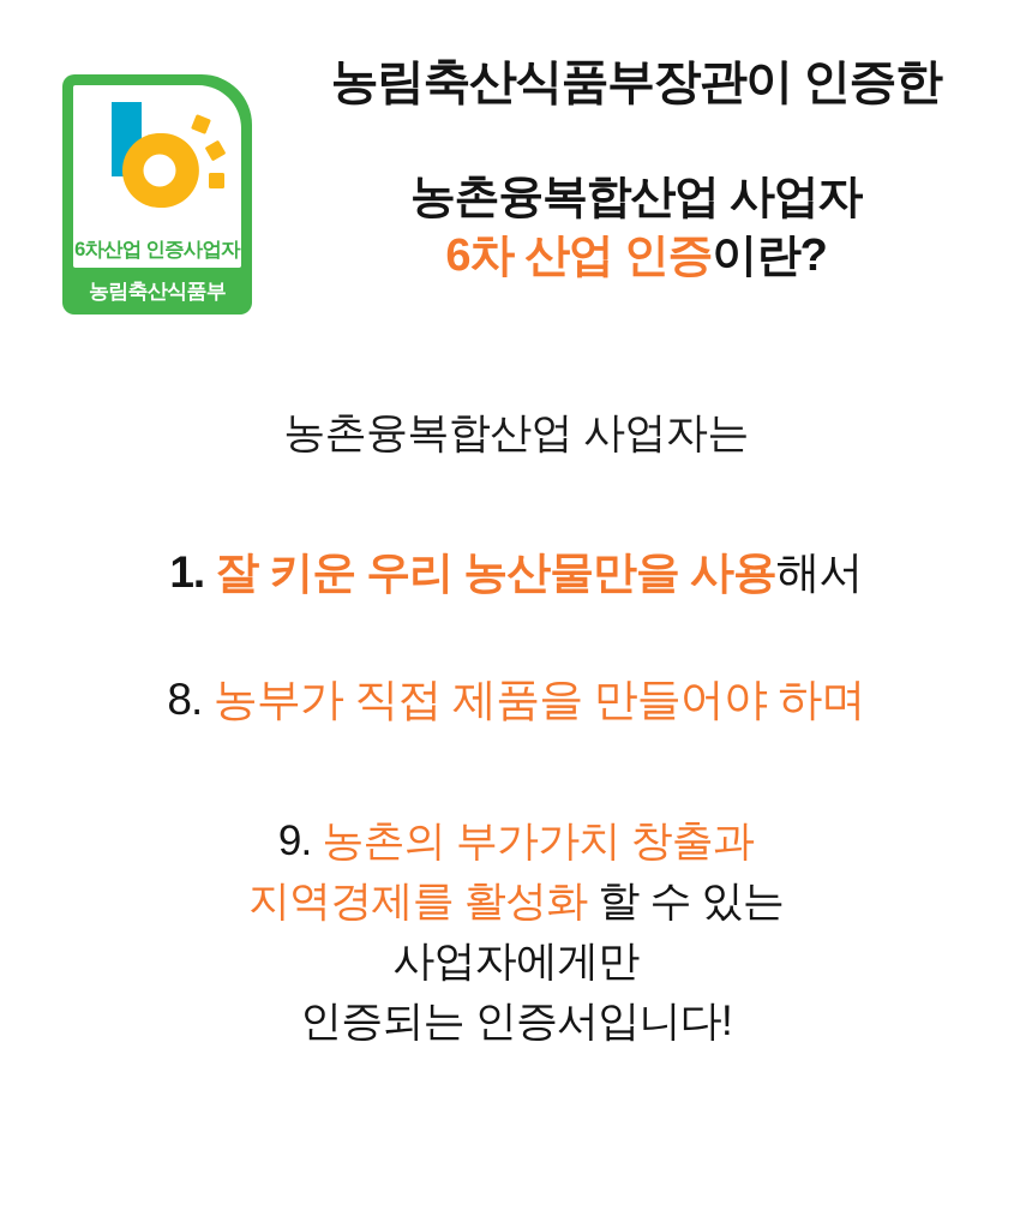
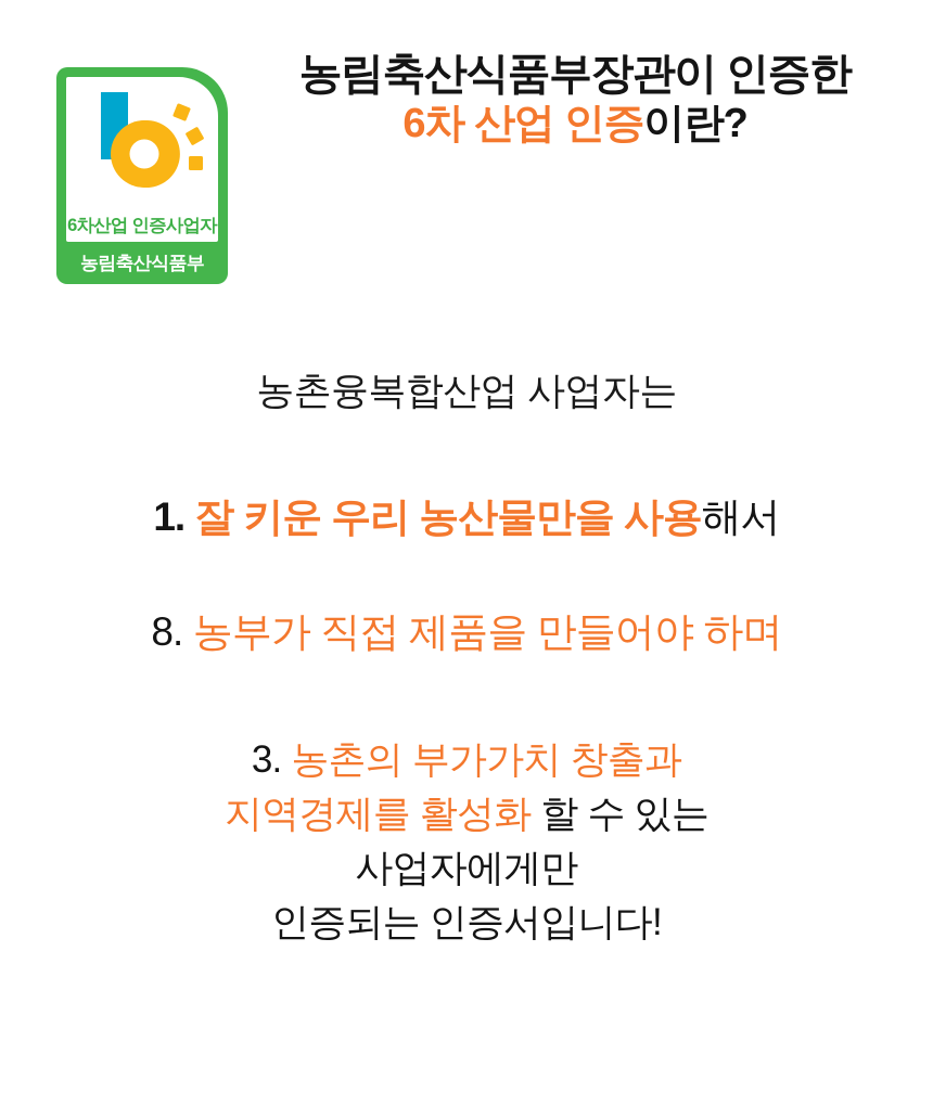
  6차산업 인증사업자
  농림축산식품부
  농림축산식품부장관이 인증한
- 농촌융복합산업 사업자
  6차 산업 인증이란?
  농촌융복합산업 사업자는
  1. 잘 키운 우리 농산물만을 사용해서
  8. 농부가 직접 제품을 만들어야 하며
- 9. 농촌의 부가가치 창출과
+ 3. 농촌의 부가가치 창출과
  지역경제를 활성화 할 수 있는
  사업자에게만
  인증되는 인증서입니다!
